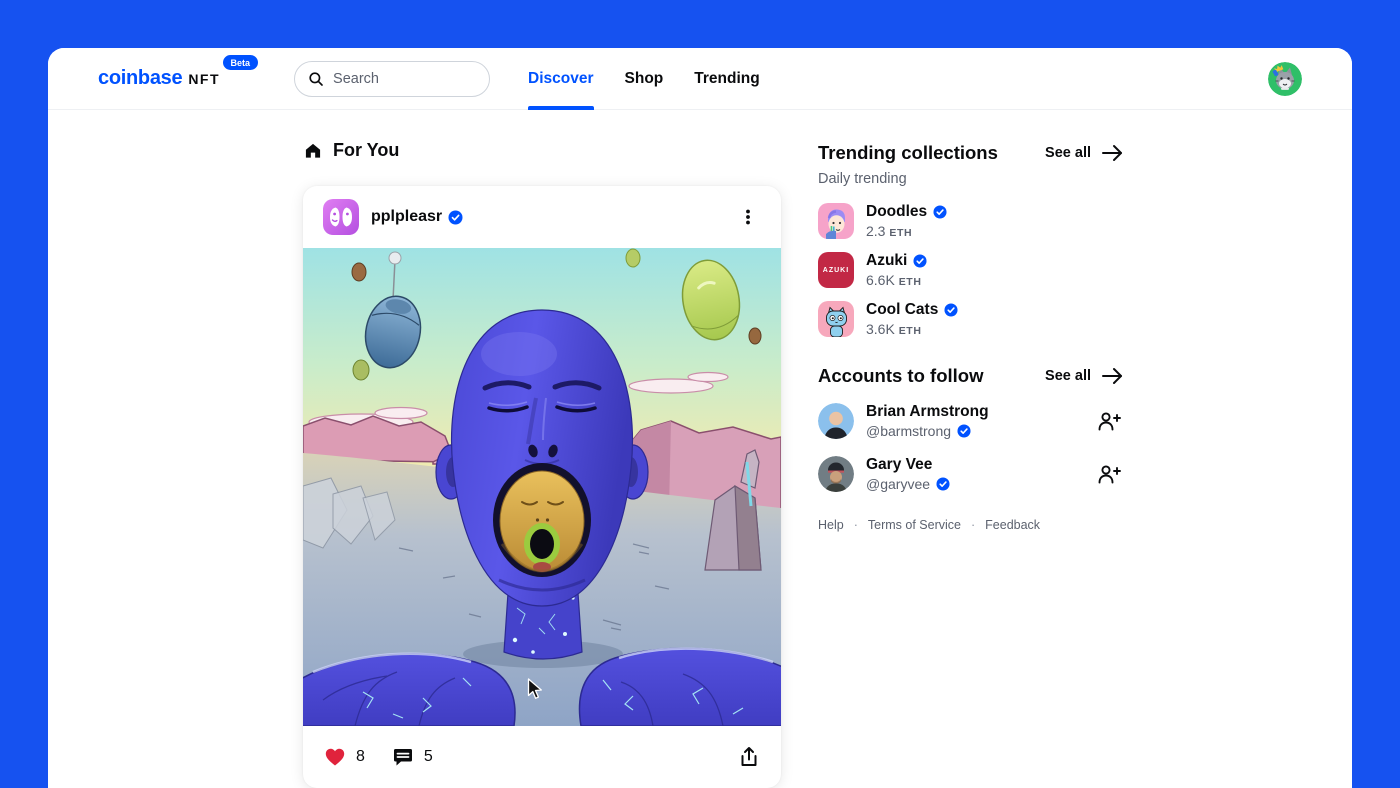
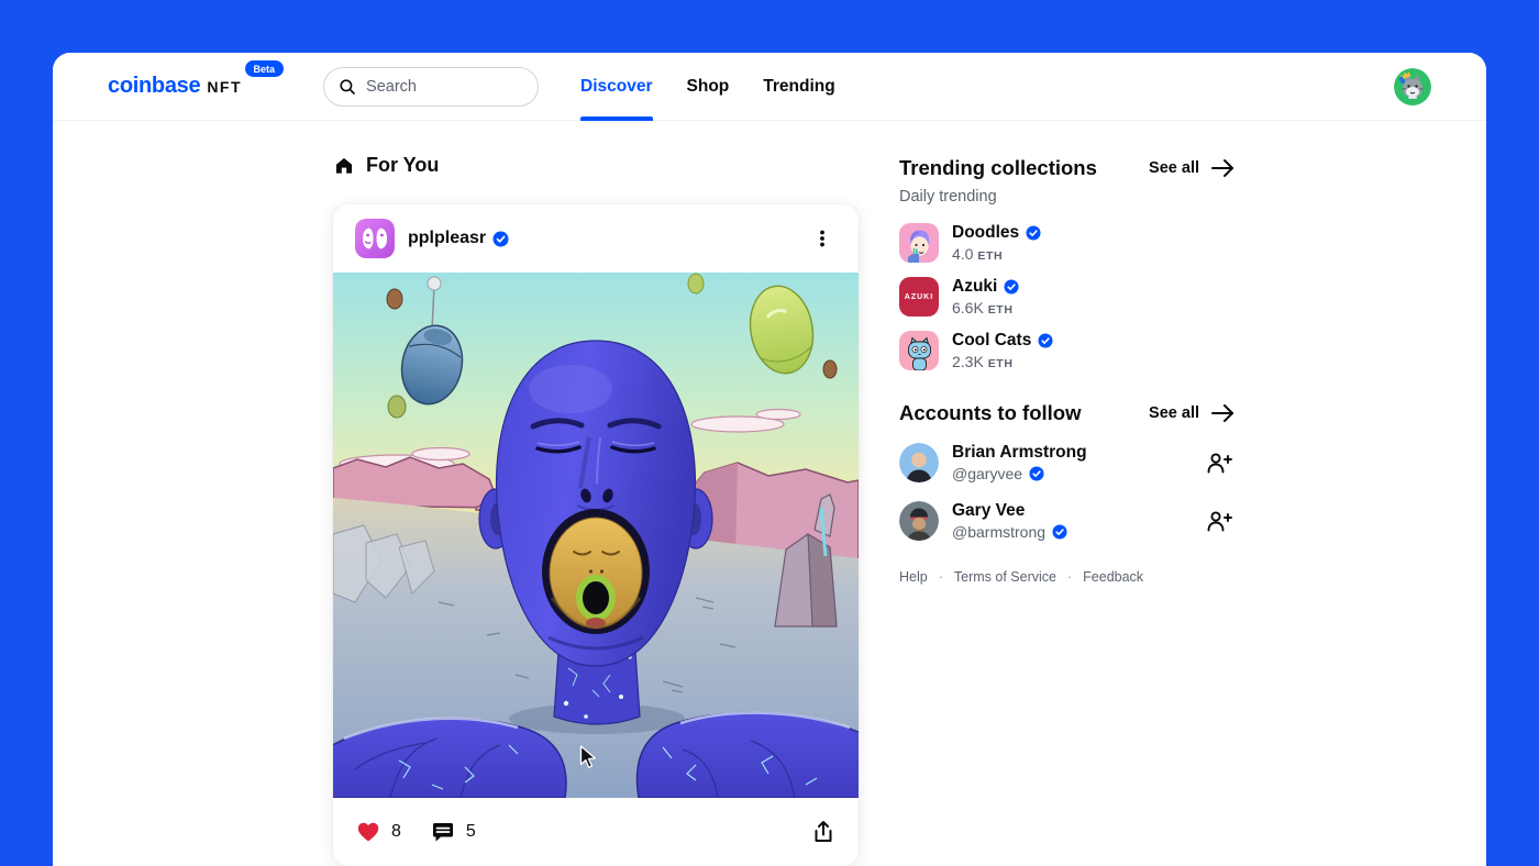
  coinbase
  NFT
  Beta
  Search
  Discover
  Shop
  Trending
  For You
  pplpleasr
  8
  5
  Trending collections
  See all
  Daily trending
  Doodles
- 2.3 ETH
+ 4.0 ETH
  Azuki
  6.6K ETH
  Cool Cats
- 3.6K ETH
+ 2.3K ETH
  Accounts to follow
  See all
  Brian Armstrong
- @barmstrong
+ @garyvee
  Gary Vee
- @garyvee
+ @barmstrong
  Help
  Terms of Service
  Feedback
